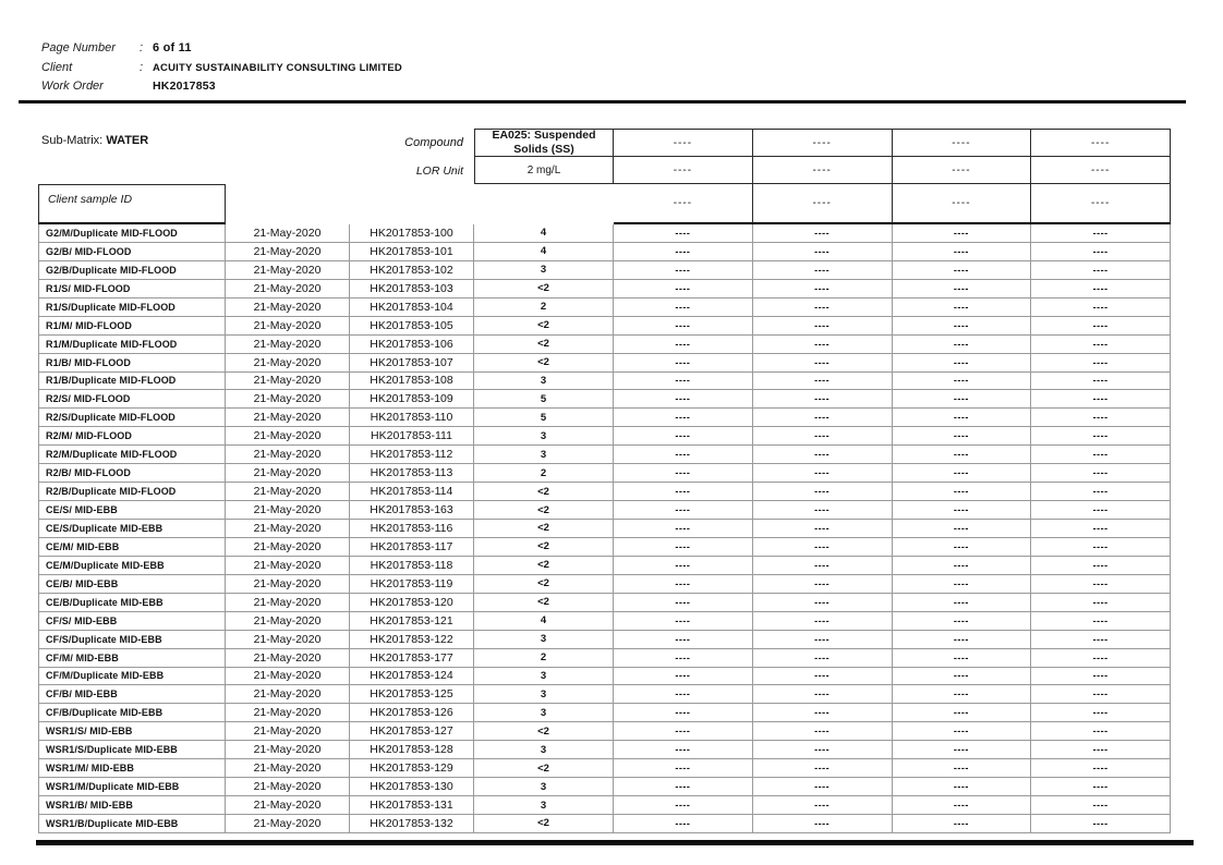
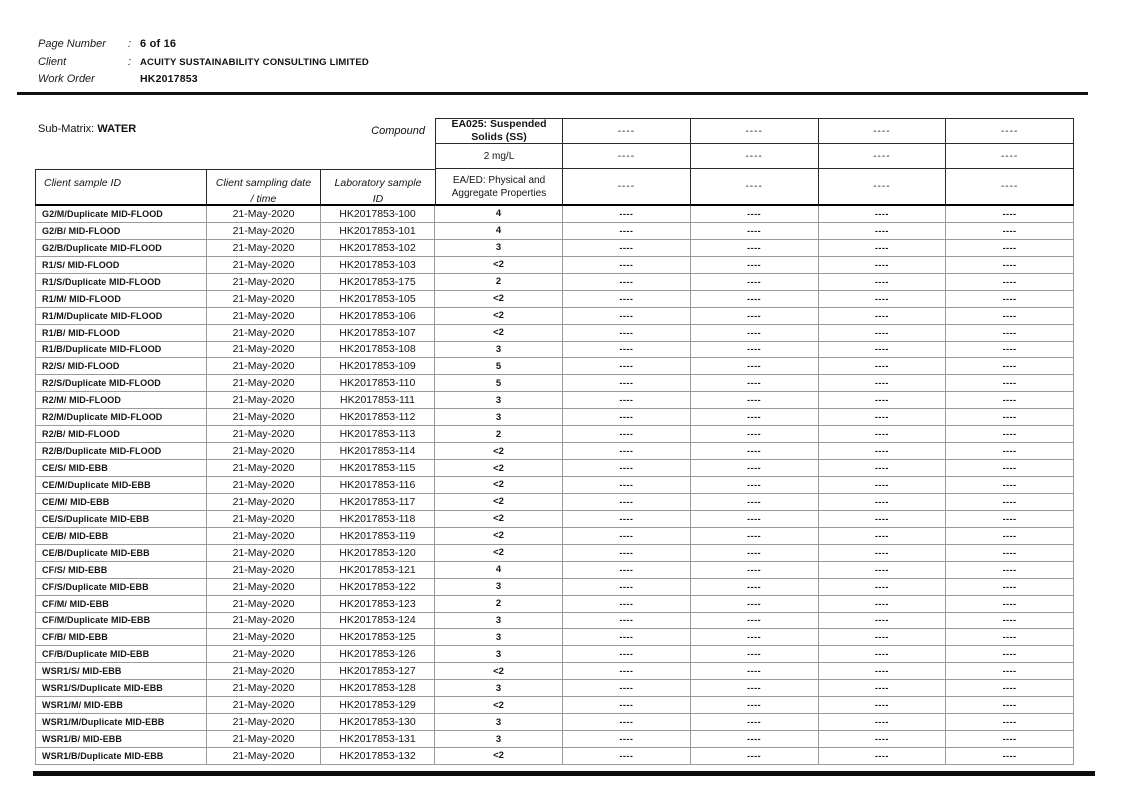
  Page Number
  :
- 6 of 11
+ 6 of 16
  Client
  :
  ACUITY SUSTAINABILITY CONSULTING LIMITED
  Work Order
  HK2017853
  Sub-Matrix: WATER
  Compound
- LOR Unit
  EA025: Suspended
  Solids (SS)
  2 mg/L
  Client sample ID
+ Client sampling date
+ / time
+ Laboratory sample
+ ID
+ EA/ED: Physical and
+ Aggregate Properties
  ----
  ----
  ----
  ----
  ----
  ----
  ----
  ----
  ----
  ----
  ----
  ----
  G2/M/Duplicate MID-FLOOD
  21-May-2020
  HK2017853-100
  4
  ----
  ----
  ----
  ----
  G2/B/ MID-FLOOD
  21-May-2020
  HK2017853-101
  4
  ----
  ----
  ----
  ----
  G2/B/Duplicate MID-FLOOD
  21-May-2020
  HK2017853-102
  3
  ----
  ----
  ----
  ----
  R1/S/ MID-FLOOD
  21-May-2020
  HK2017853-103
  <2
  ----
  ----
  ----
  ----
  R1/S/Duplicate MID-FLOOD
  21-May-2020
- HK2017853-104
+ HK2017853-175
  2
  ----
  ----
  ----
  ----
  R1/M/ MID-FLOOD
  21-May-2020
  HK2017853-105
  <2
  ----
  ----
  ----
  ----
  R1/M/Duplicate MID-FLOOD
  21-May-2020
  HK2017853-106
  <2
  ----
  ----
  ----
  ----
  R1/B/ MID-FLOOD
  21-May-2020
  HK2017853-107
  <2
  ----
  ----
  ----
  ----
  R1/B/Duplicate MID-FLOOD
  21-May-2020
  HK2017853-108
  3
  ----
  ----
  ----
  ----
  R2/S/ MID-FLOOD
  21-May-2020
  HK2017853-109
  5
  ----
  ----
  ----
  ----
  R2/S/Duplicate MID-FLOOD
  21-May-2020
  HK2017853-110
  5
  ----
  ----
  ----
  ----
  R2/M/ MID-FLOOD
  21-May-2020
  HK2017853-111
  3
  ----
  ----
  ----
  ----
  R2/M/Duplicate MID-FLOOD
  21-May-2020
  HK2017853-112
  3
  ----
  ----
  ----
  ----
  R2/B/ MID-FLOOD
  21-May-2020
  HK2017853-113
  2
  ----
  ----
  ----
  ----
  R2/B/Duplicate MID-FLOOD
  21-May-2020
  HK2017853-114
  <2
  ----
  ----
  ----
  ----
  CE/S/ MID-EBB
  21-May-2020
- HK2017853-163
+ HK2017853-115
  <2
  ----
  ----
  ----
  ----
- CE/S/Duplicate MID-EBB
+ CE/M/Duplicate MID-EBB
  21-May-2020
  HK2017853-116
  <2
  ----
  ----
  ----
  ----
  CE/M/ MID-EBB
  21-May-2020
  HK2017853-117
  <2
  ----
  ----
  ----
  ----
- CE/M/Duplicate MID-EBB
+ CE/S/Duplicate MID-EBB
  21-May-2020
  HK2017853-118
  <2
  ----
  ----
  ----
  ----
  CE/B/ MID-EBB
  21-May-2020
  HK2017853-119
  <2
  ----
  ----
  ----
  ----
  CE/B/Duplicate MID-EBB
  21-May-2020
  HK2017853-120
  <2
  ----
  ----
  ----
  ----
  CF/S/ MID-EBB
  21-May-2020
  HK2017853-121
  4
  ----
  ----
  ----
  ----
  CF/S/Duplicate MID-EBB
  21-May-2020
  HK2017853-122
  3
  ----
  ----
  ----
  ----
  CF/M/ MID-EBB
  21-May-2020
- HK2017853-177
+ HK2017853-123
  2
  ----
  ----
  ----
  ----
  CF/M/Duplicate MID-EBB
  21-May-2020
  HK2017853-124
  3
  ----
  ----
  ----
  ----
  CF/B/ MID-EBB
  21-May-2020
  HK2017853-125
  3
  ----
  ----
  ----
  ----
  CF/B/Duplicate MID-EBB
  21-May-2020
  HK2017853-126
  3
  ----
  ----
  ----
  ----
  WSR1/S/ MID-EBB
  21-May-2020
  HK2017853-127
  <2
  ----
  ----
  ----
  ----
  WSR1/S/Duplicate MID-EBB
  21-May-2020
  HK2017853-128
  3
  ----
  ----
  ----
  ----
  WSR1/M/ MID-EBB
  21-May-2020
  HK2017853-129
  <2
  ----
  ----
  ----
  ----
  WSR1/M/Duplicate MID-EBB
  21-May-2020
  HK2017853-130
  3
  ----
  ----
  ----
  ----
  WSR1/B/ MID-EBB
  21-May-2020
  HK2017853-131
  3
  ----
  ----
  ----
  ----
  WSR1/B/Duplicate MID-EBB
  21-May-2020
  HK2017853-132
  <2
  ----
  ----
  ----
  ----
